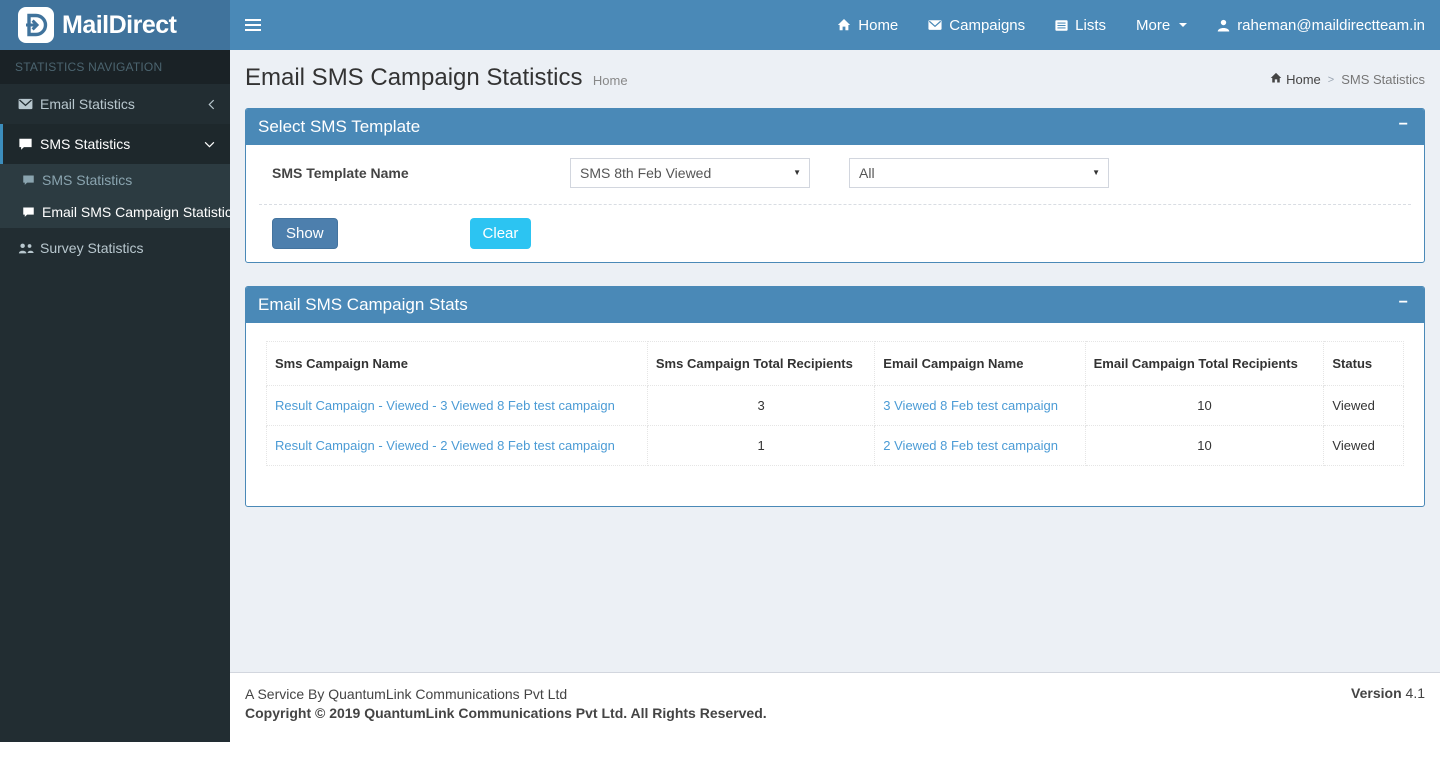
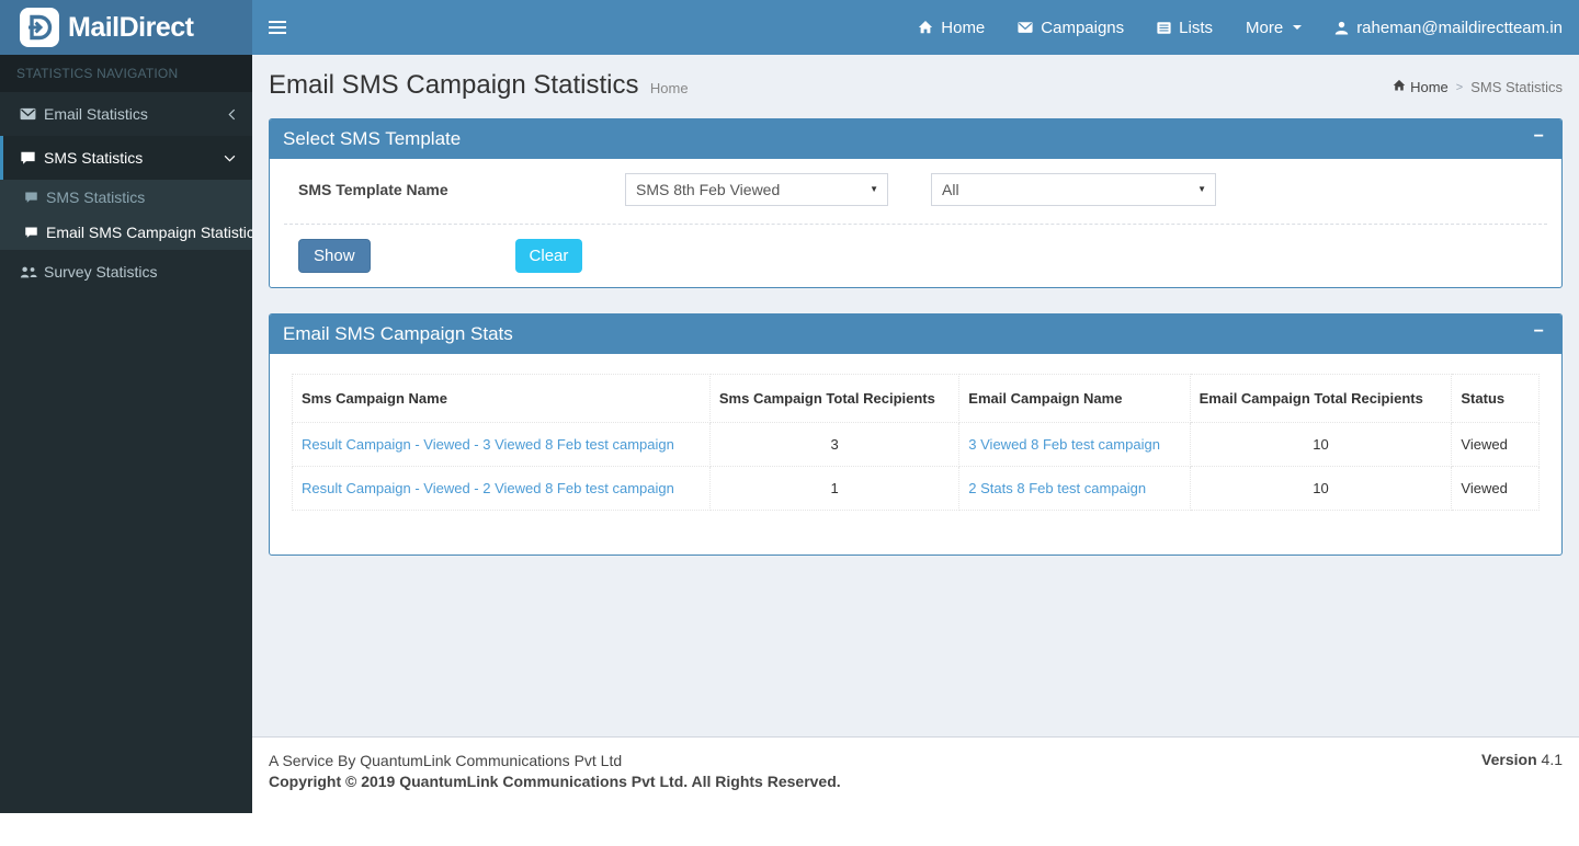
  MailDirect
  Home
  Campaigns
  Lists
  More
  raheman@maildirectteam.in
  STATISTICS NAVIGATION
  Email Statistics
  SMS Statistics
  SMS Statistics
  Email SMS Campaign Statistic
  Survey Statistics
  Email SMS Campaign Statistics Home
  Home
  >
  SMS Statistics
  Select SMS Template
  −
  SMS Template Name
  SMS 8th Feb Viewed
  ▼
  All
  ▼
  Show
  Clear
  Email SMS Campaign Stats
  −
  Sms Campaign Name	Sms Campaign Total Recipients	Email Campaign Name	Email Campaign Total Recipients	Status
  Result Campaign - Viewed - 3 Viewed 8 Feb test campaign	3	3 Viewed 8 Feb test campaign	10	Viewed
- Result Campaign - Viewed - 2 Viewed 8 Feb test campaign	1	2 Viewed 8 Feb test campaign	10	Viewed
+ Result Campaign - Viewed - 2 Viewed 8 Feb test campaign	1	2 Stats 8 Feb test campaign	10	Viewed
  A Service By QuantumLink Communications Pvt Ltd
  Copyright © 2019 QuantumLink Communications Pvt Ltd. All Rights Reserved.
  Version 4.1
